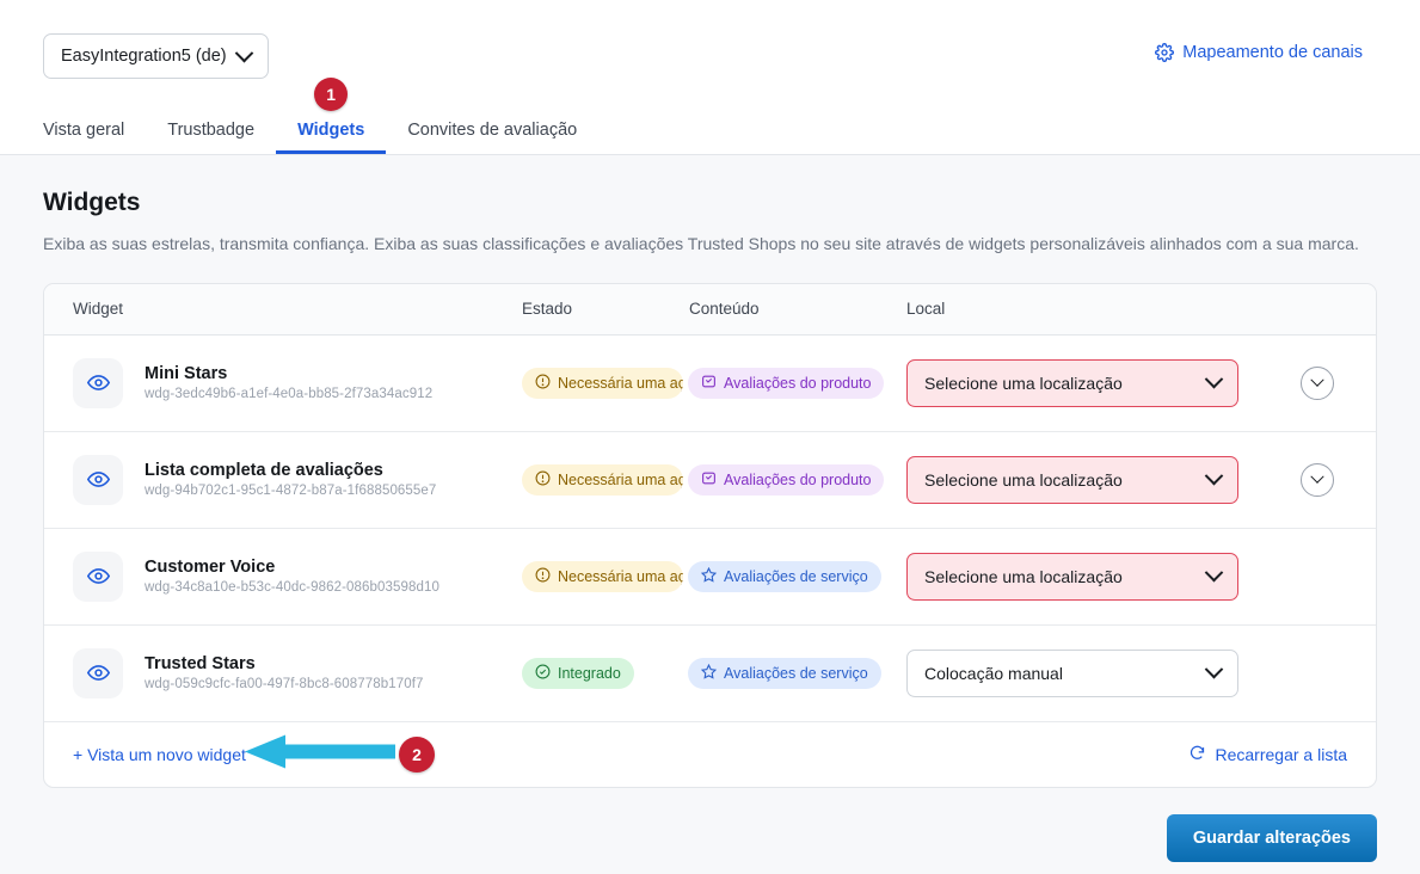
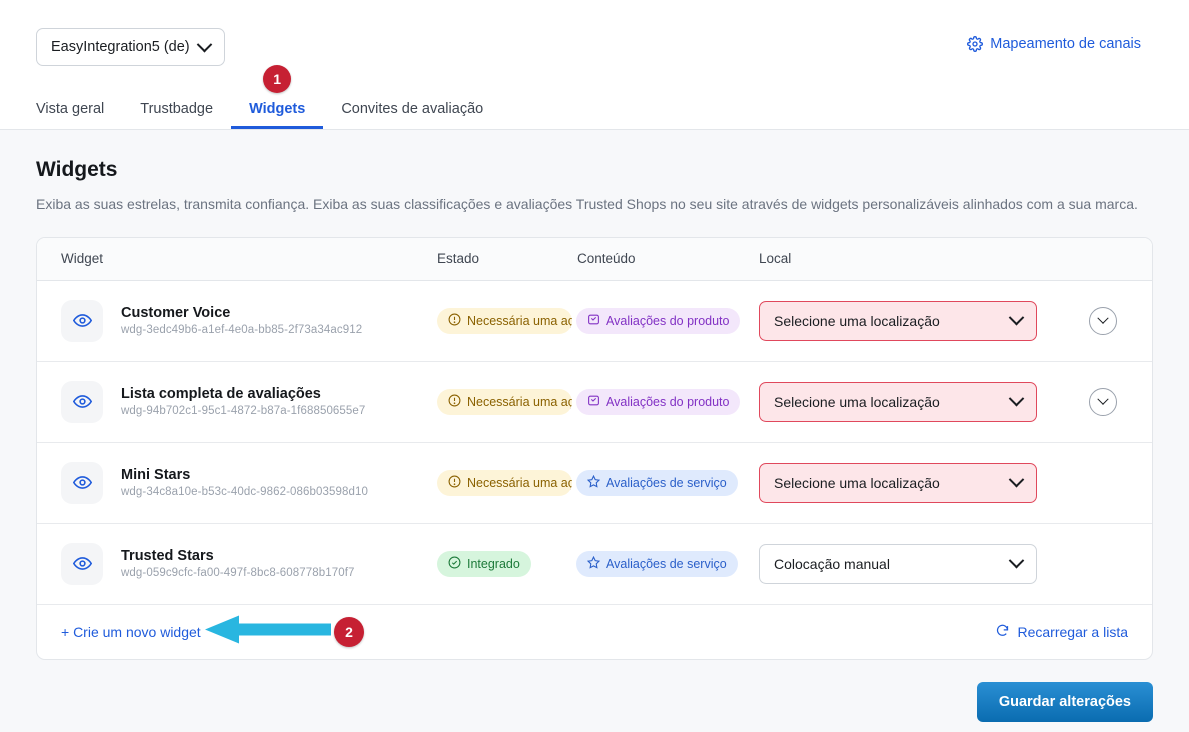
  EasyIntegration5 (de)
  Mapeamento de canais
  Vista geral
  Trustbadge
  1
  Widgets
  Convites de avaliação
  Widgets
  Exiba as suas estrelas, transmita confiança. Exiba as suas classificações e avaliações Trusted Shops no seu site através de widgets personalizáveis alinhados com a sua marca.
  Widget
  Estado
  Conteúdo
  Local
- Mini Stars
+ Customer Voice
  wdg-3edc49b6-a1ef-4e0a-bb85-2f73a34ac912
  Necessária uma aç
  Avaliações do produto
  Selecione uma localização
  Lista completa de avaliações
  wdg-94b702c1-95c1-4872-b87a-1f68850655e7
  Necessária uma aç
  Avaliações do produto
  Selecione uma localização
- Customer Voice
+ Mini Stars
  wdg-34c8a10e-b53c-40dc-9862-086b03598d10
  Necessária uma aç
  Avaliações de serviço
  Selecione uma localização
  Trusted Stars
  wdg-059c9cfc-fa00-497f-8bc8-608778b170f7
  Integrado
  Avaliações de serviço
  Colocação manual
- + Vista um novo widget
+ + Crie um novo widget
  2
  Recarregar a lista
  Guardar alterações
